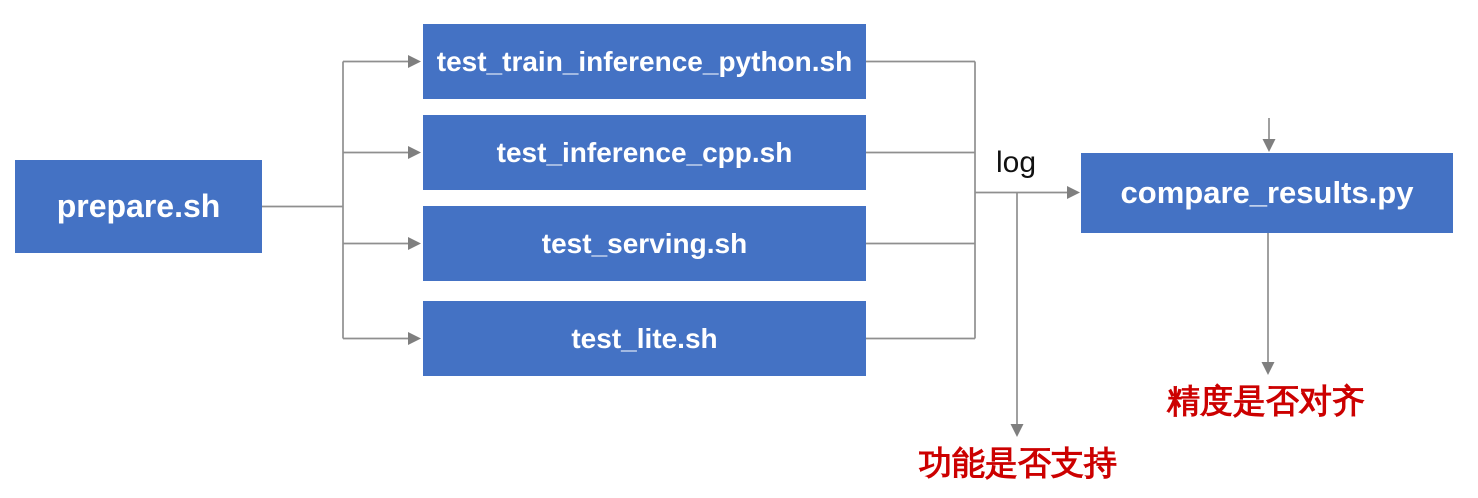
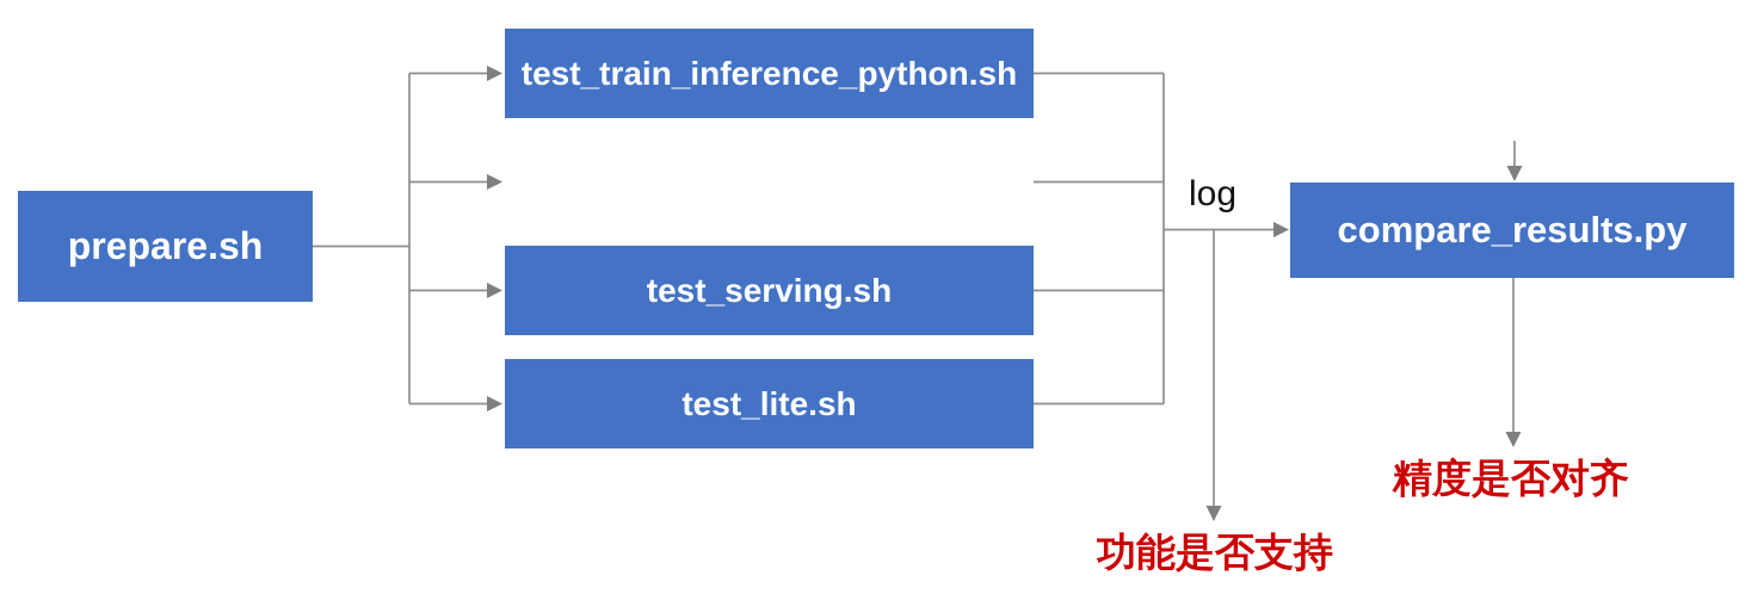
  prepare.sh
  test_train_inference_python.sh
- test_inference_cpp.sh
  test_serving.sh
  test_lite.sh
  compare_results.py
  log
  功能是否支持
  精度是否对齐
